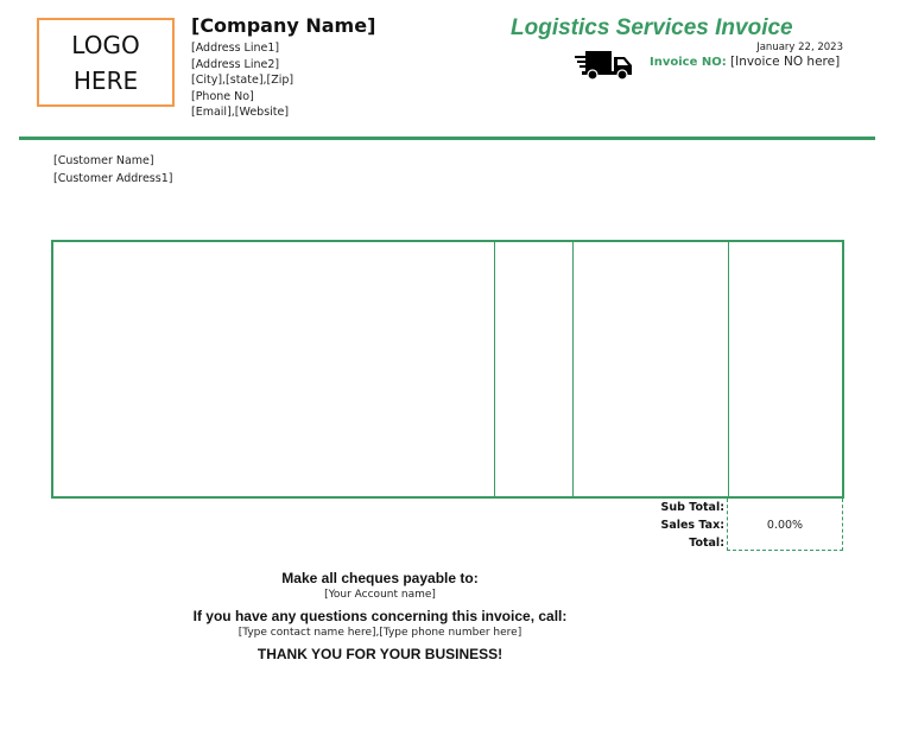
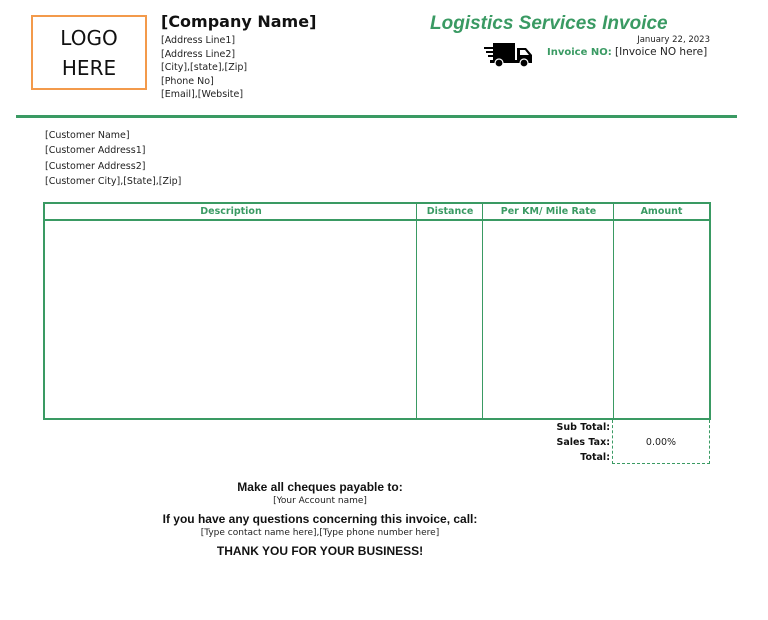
  LOGO
  HERE
  [Company Name]
  [Address Line1]
  [Address Line2]
  [City],[state],[Zip]
  [Phone No]
  [Email],[Website]
  Logistics Services Invoice
  January 22, 2023
  Invoice NO:
  [Invoice NO here]
  [Customer Name]
  [Customer Address1]
+ [Customer Address2]
+ [Customer City],[State],[Zip]
+ Description
+ Distance
+ Per KM/ Mile Rate
+ Amount
  Sub Total:
  Sales Tax:
  Total:
  0.00%
  Make all cheques payable to:
  [Your Account name]
  If you have any questions concerning this invoice, call:
  [Type contact name here],[Type phone number here]
  THANK YOU FOR YOUR BUSINESS!
